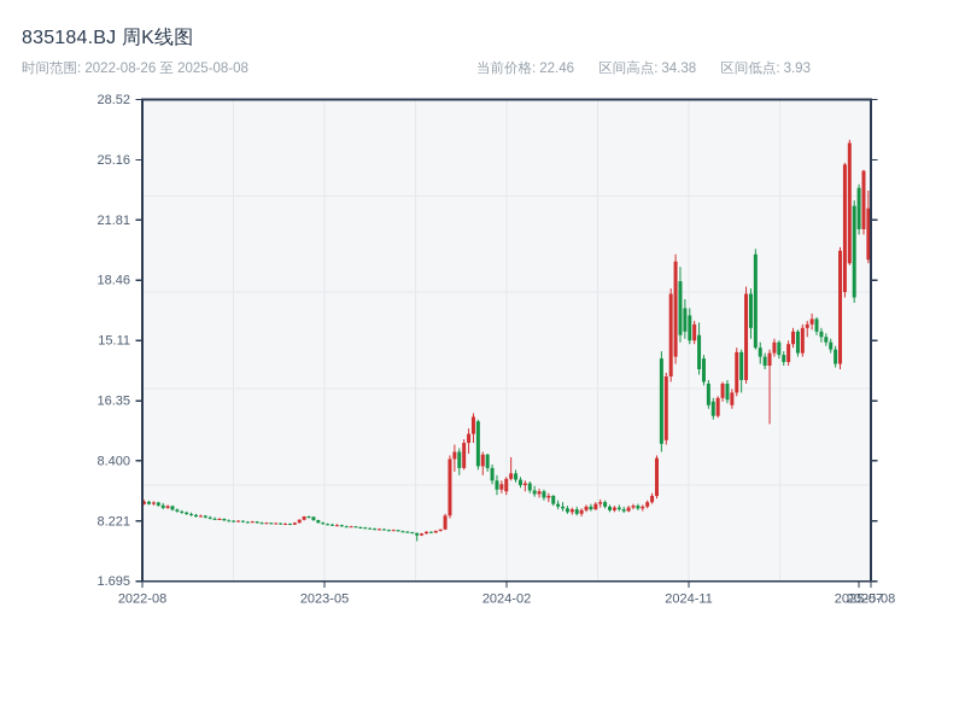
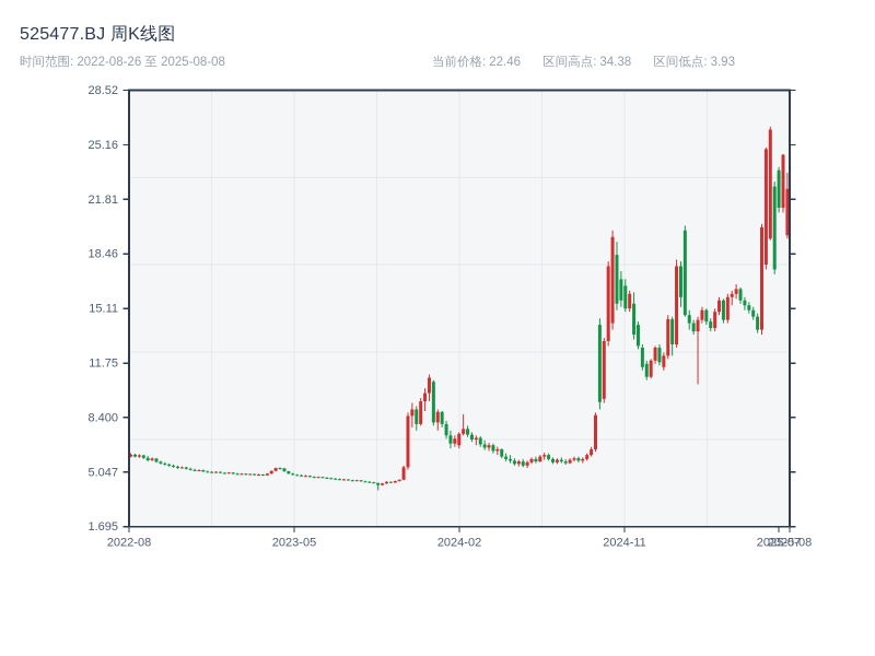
- 835184.BJ 周K线图
+ 525477.BJ 周K线图
  时间范围: 2022-08-26 至 2025-08-08
  当前价格: 22.46 区间高点: 34.38 区间低点: 3.93
  28.52
  25.16
  21.81
  18.46
  15.11
- 16.35
+ 11.75
  8.400
- 8.221
+ 5.047
  1.695
  2022-08
  2023-05
  2024-02
  2024-11
  2025-07
  2025-08
